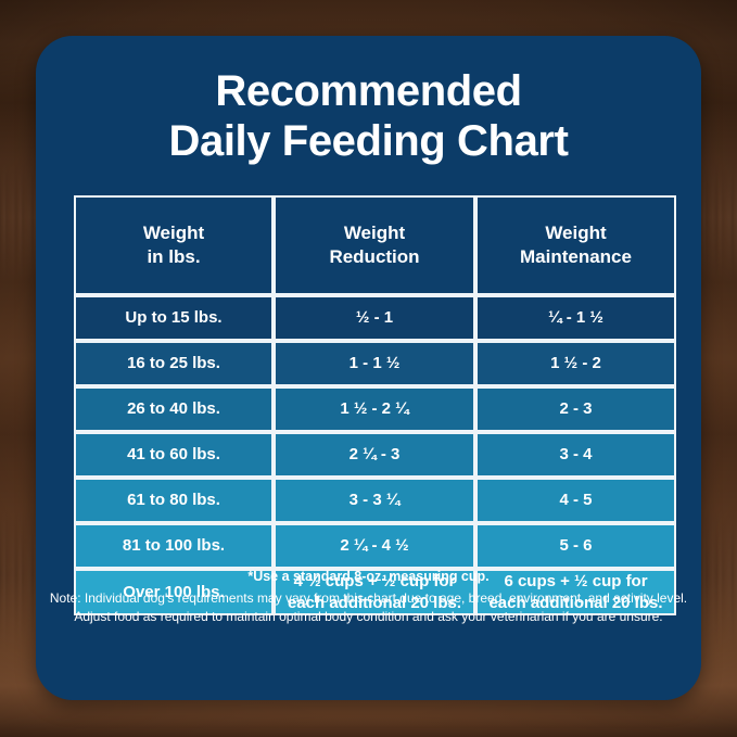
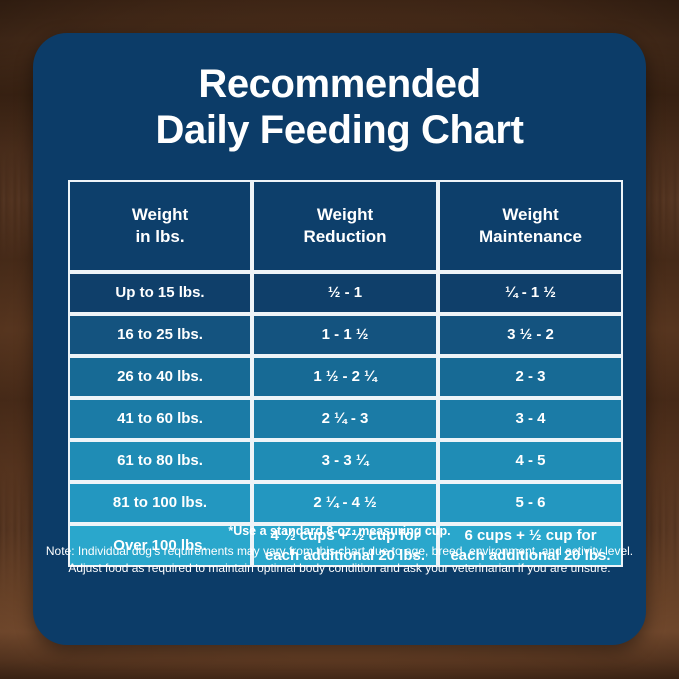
  Recommended
  Daily Feeding Chart
  Weight in lbs.	Weight Reduction	Weight Maintenance
  Up to 15 lbs.	½ - 1	¼ - 1 ½
- 16 to 25 lbs.	1 - 1 ½	1 ½ - 2
+ 16 to 25 lbs.	1 - 1 ½	3 ½ - 2
  26 to 40 lbs.	1 ½ - 2 ¼	2 - 3
  41 to 60 lbs.	2 ¼ - 3	3 - 4
  61 to 80 lbs.	3 - 3 ¼	4 - 5
  81 to 100 lbs.	2 ¼ - 4 ½	5 - 6
  Over 100 lbs.	4 ½ cups + ½ cup for each additional 20 lbs.	6 cups + ½ cup for each additional 20 lbs.
  *Use a standard 8-oz. measuring cup.
  Note: Individual dog's requirements may vary from this chart due to age, breed, environment, and activity level.
  Adjust food as required to maintain optimal body condition and ask your veterinarian if you are unsure.
